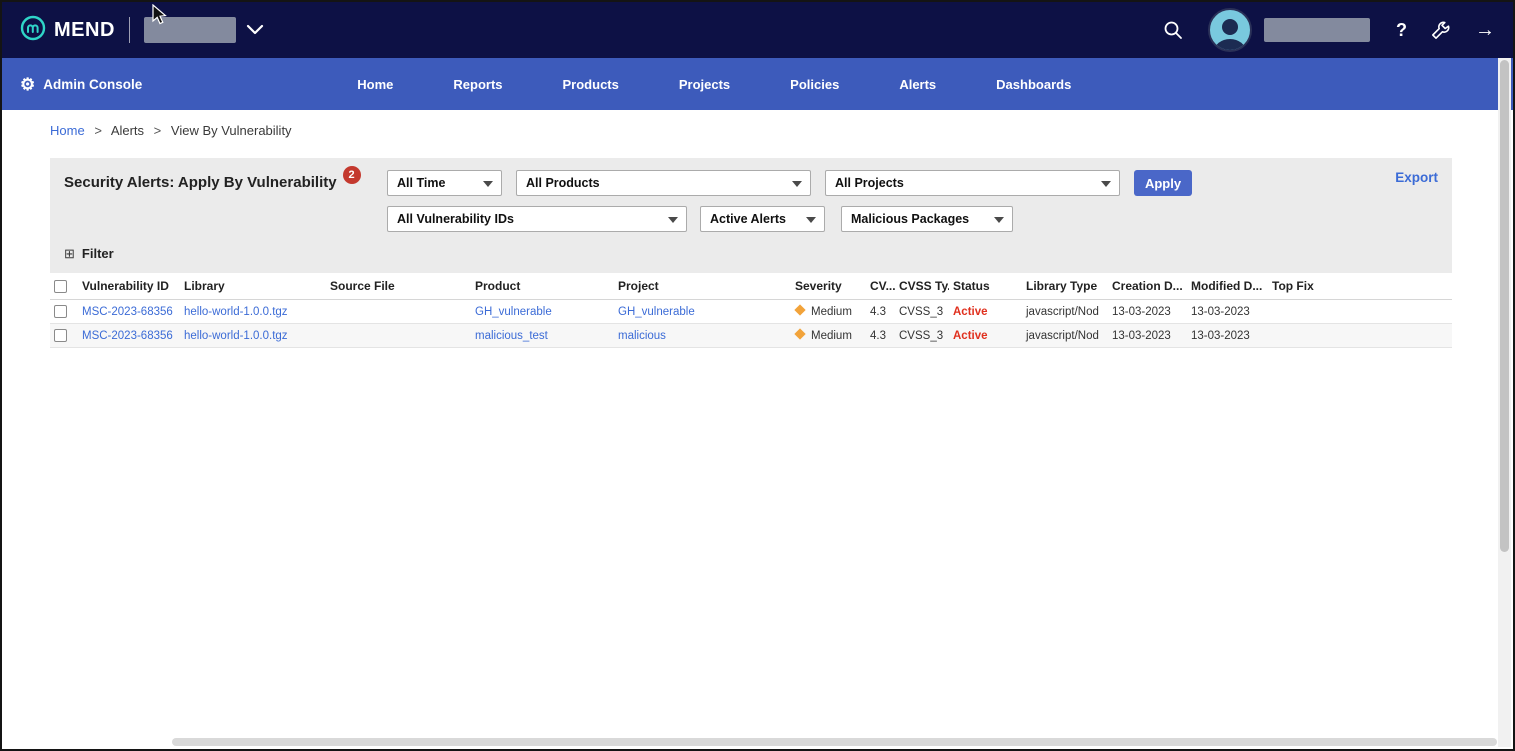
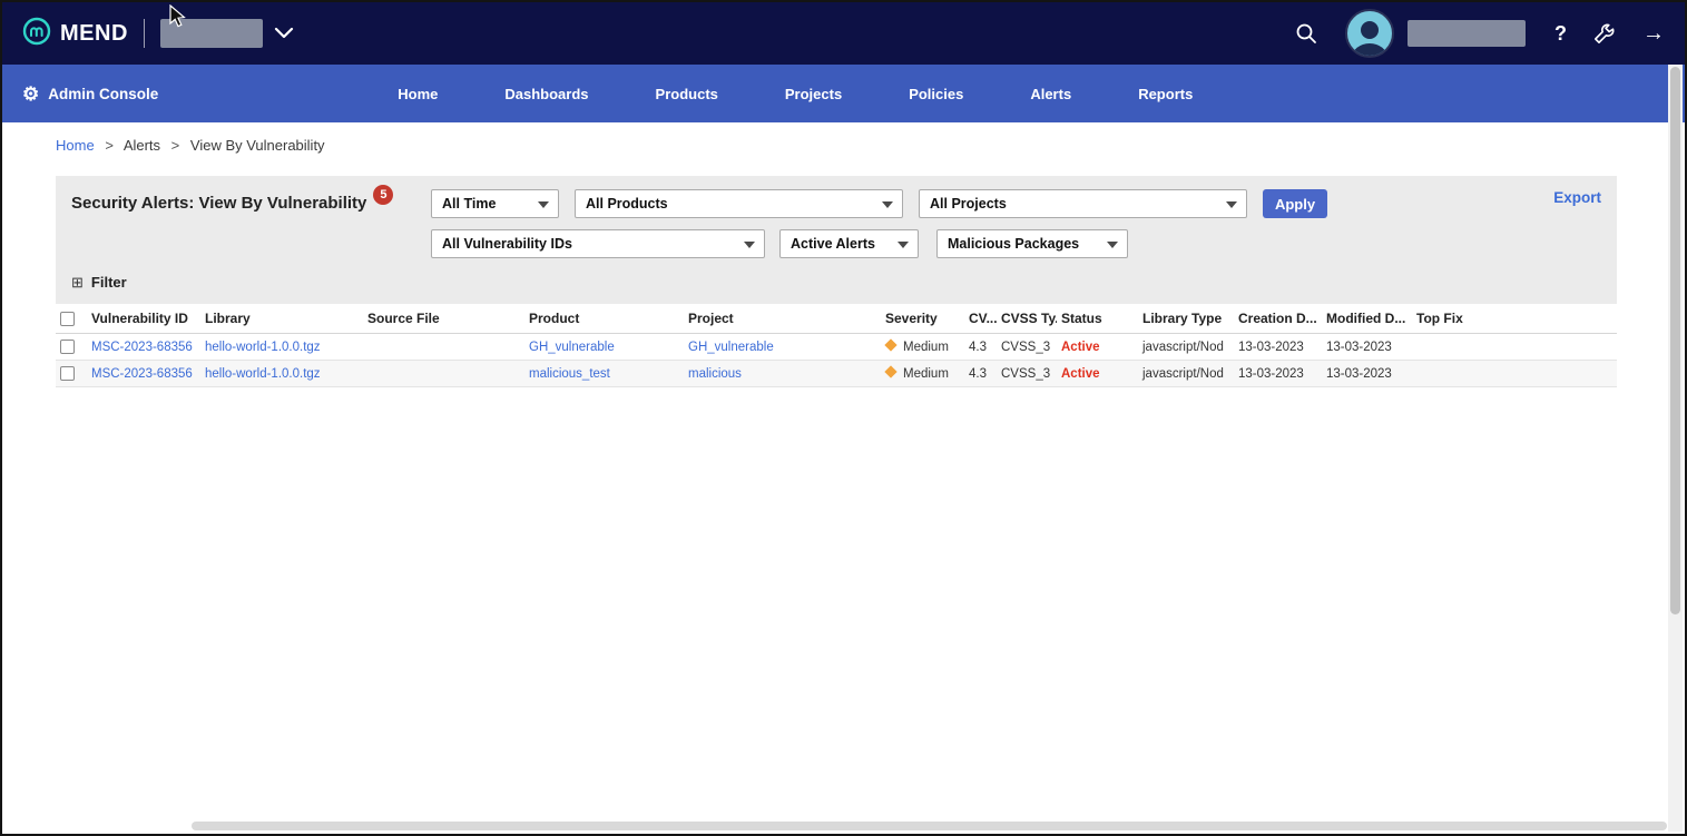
  MEND
  ?
  →
  ⚙
  Admin Console
  Home
- Reports
+ Dashboards
  Products
  Projects
  Policies
  Alerts
- Dashboards
+ Reports
  Home > Alerts > View By Vulnerability
- Security Alerts: Apply By Vulnerability
+ Security Alerts: View By Vulnerability
- 2
+ 5
  All Time
  All Products
  All Projects
  Apply
  Export
  All Vulnerability IDs
  Active Alerts
  Malicious Packages
  ⊞
  Filter
  	Vulnerability ID	Library	Source File	Product	Project	Severity	CV...	CVSS Ty.	Status	Library Type	Creation D...	Modified D...	Top Fix
  	MSC-2023-68356	hello-world-1.0.0.tgz		GH_vulnerable	GH_vulnerable	Medium	4.3	CVSS_3	Active	javascript/Nod	13-03-2023	13-03-2023
  	MSC-2023-68356	hello-world-1.0.0.tgz		malicious_test	malicious	Medium	4.3	CVSS_3	Active	javascript/Nod	13-03-2023	13-03-2023
